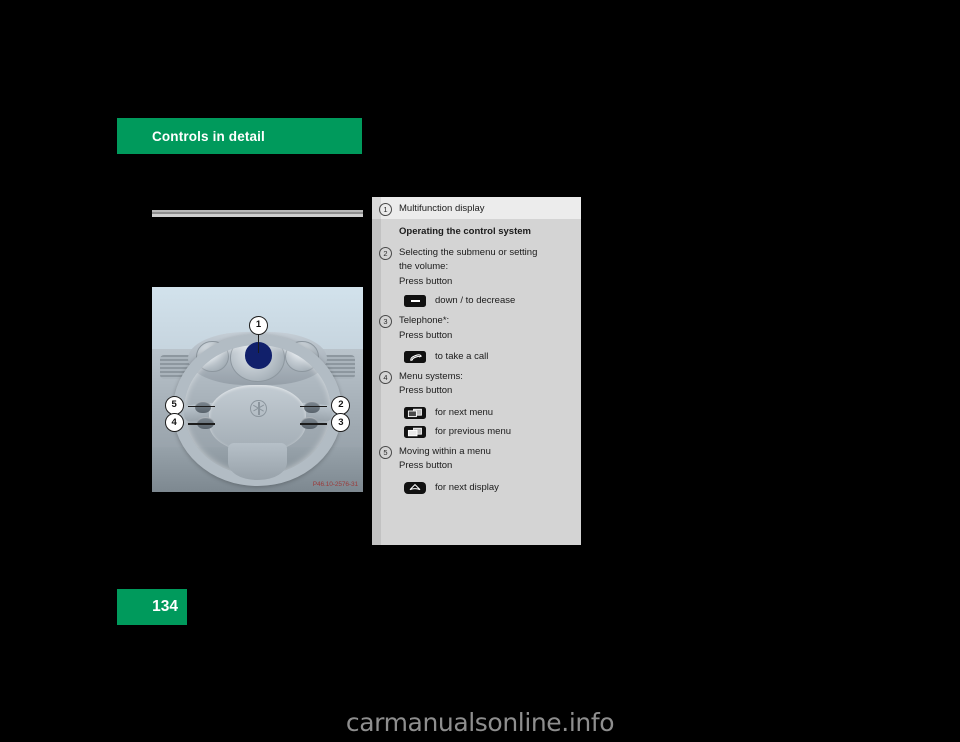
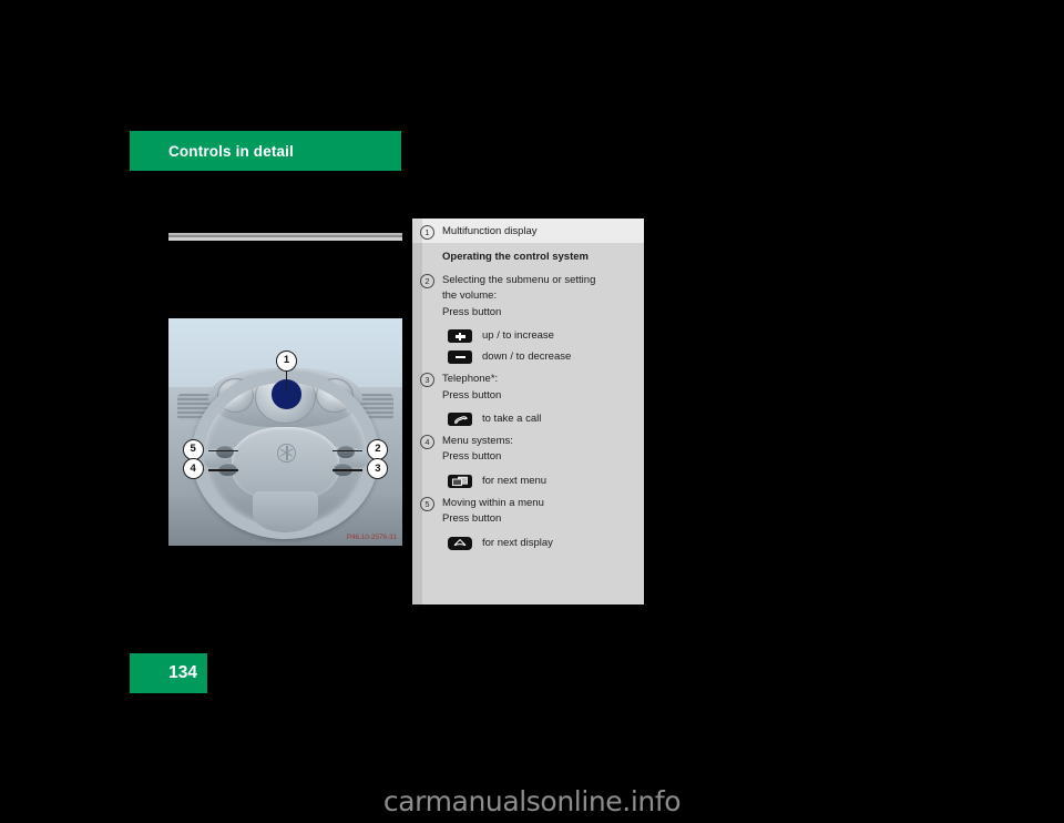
  Controls in detail
  1
  5
  4
  2
  3
  1
  Multifunction display
  Operating the control system
  2
  Selecting the submenu or setting
  the volume:
  Press button
+ up / to increase
  down / to decrease
  3
  Telephone*:
  Press button
  to take a call
  4
  Menu systems:
  Press button
  for next menu
- for previous menu
  5
  Moving within a menu
  Press button
  for next display
  134
  carmanualsonline.info
